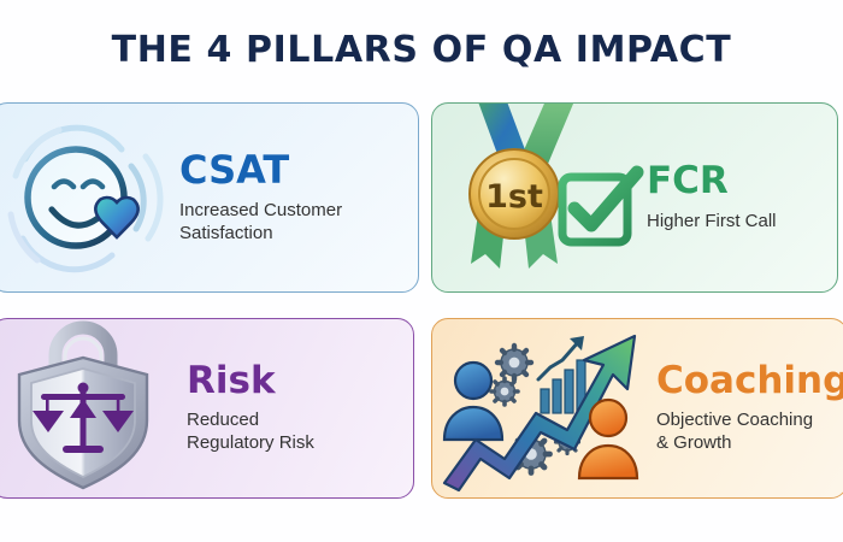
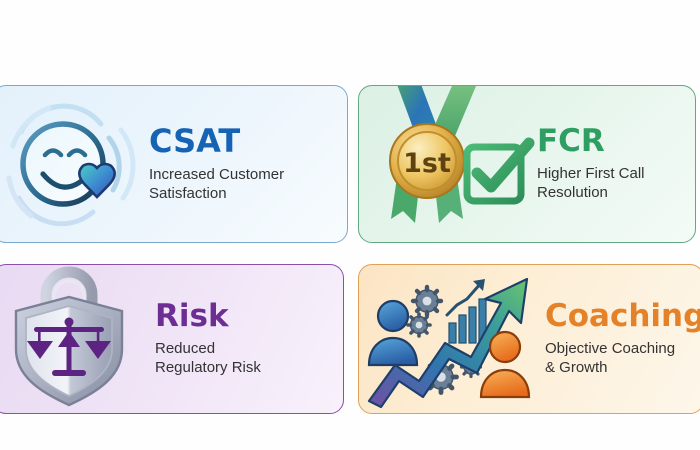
- THE 4 PILLARS OF QA IMPACT
  CSAT
  Increased Customer
  Satisfaction
  1st
  FCR
  Higher First Call
+ Resolution
  Risk
  Reduced
  Regulatory Risk
  Coaching
  Objective Coaching
  & Growth
